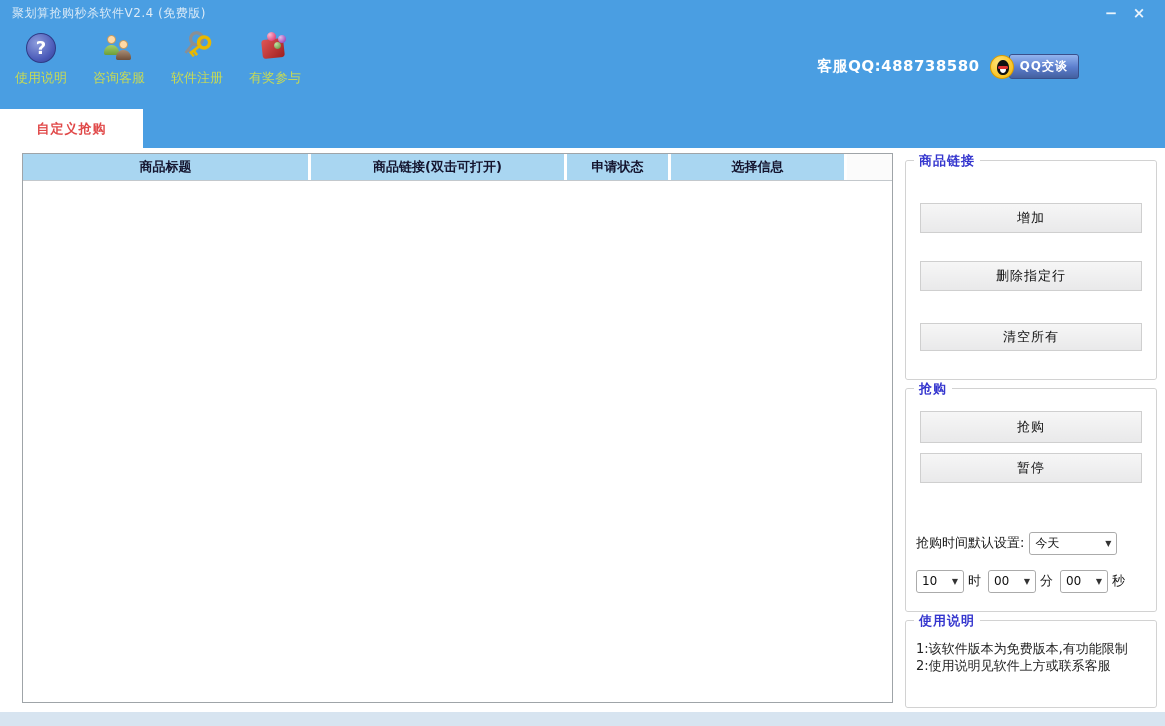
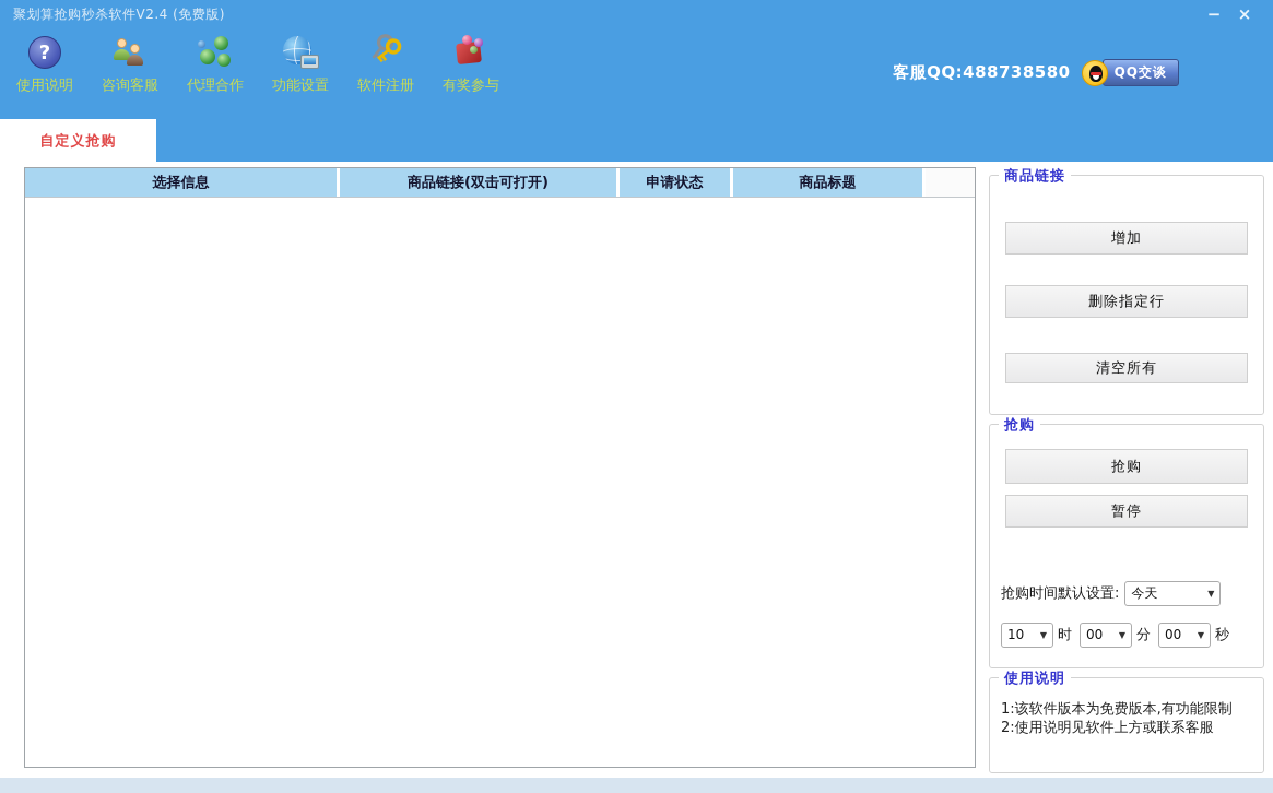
  聚划算抢购秒杀软件V2.4 (免费版)
  −
  ×
  ?
  使用说明
  咨询客服
+ 代理合作
+ 功能设置
  软件注册
  有奖参与
  客服QQ:488738580
  QQ交谈
  自定义抢购
- 商品标题
+ 选择信息
  商品链接(双击可打开)
  申请状态
- 选择信息
+ 商品标题
  商品链接
  增加
  删除指定行
  清空所有
  抢购
  抢购
  暂停
  抢购时间默认设置:
  今天
  ▼
  10
  ▼
  时
  00
  ▼
  分
  00
  ▼
  秒
  使用说明
  1:该软件版本为免费版本,有功能限制
  2:使用说明见软件上方或联系客服
